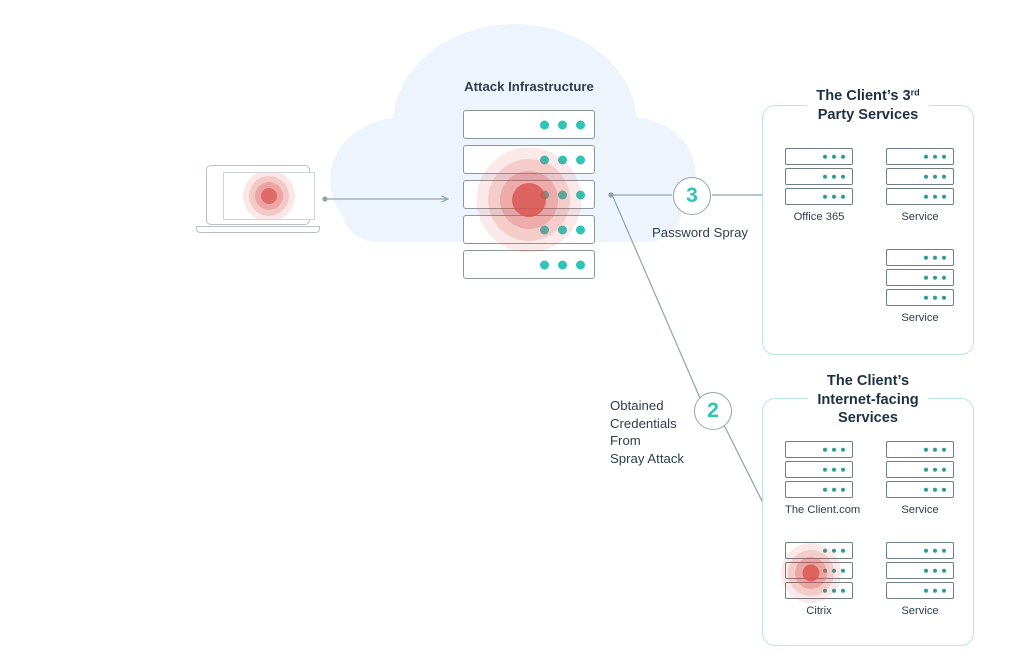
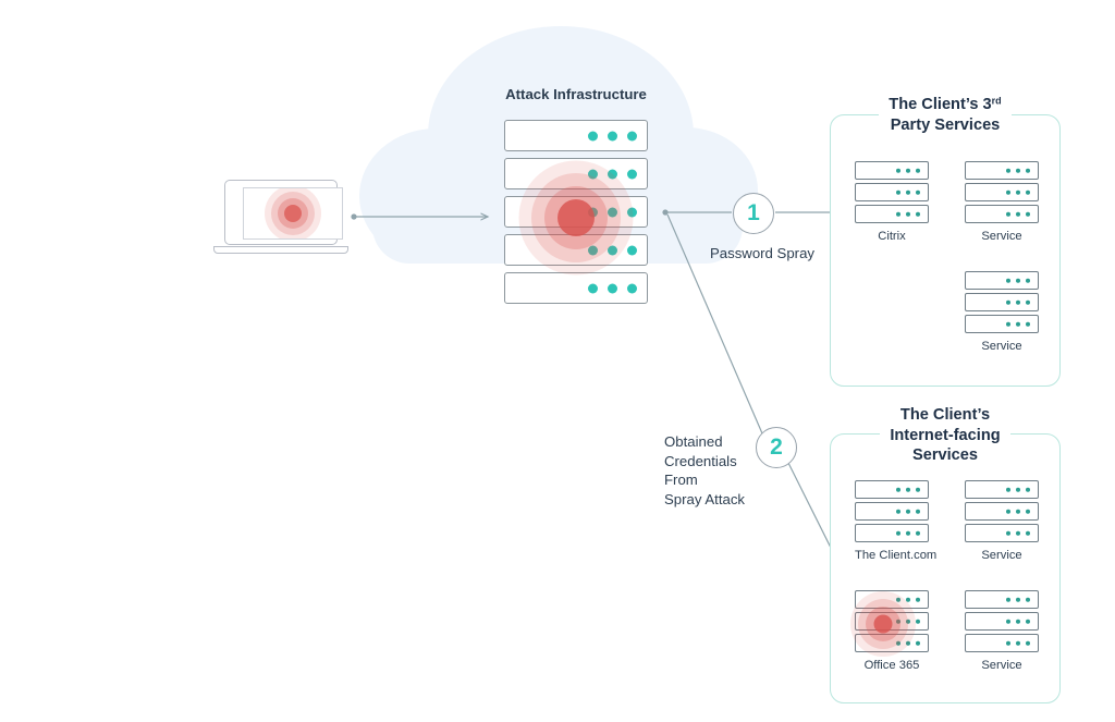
  Attack Infrastructure
- 3
+ 1
  Password Spray
  2
  Obtained
  Credentials
  From
  Spray Attack
  The Client’s 3rd
  Party Services
- Office 365
+ Citrix
  Service
  Service
  The Client’s
  Internet-facing
  Services
  The Client.com
  Service
- Citrix
+ Office 365
  Service
